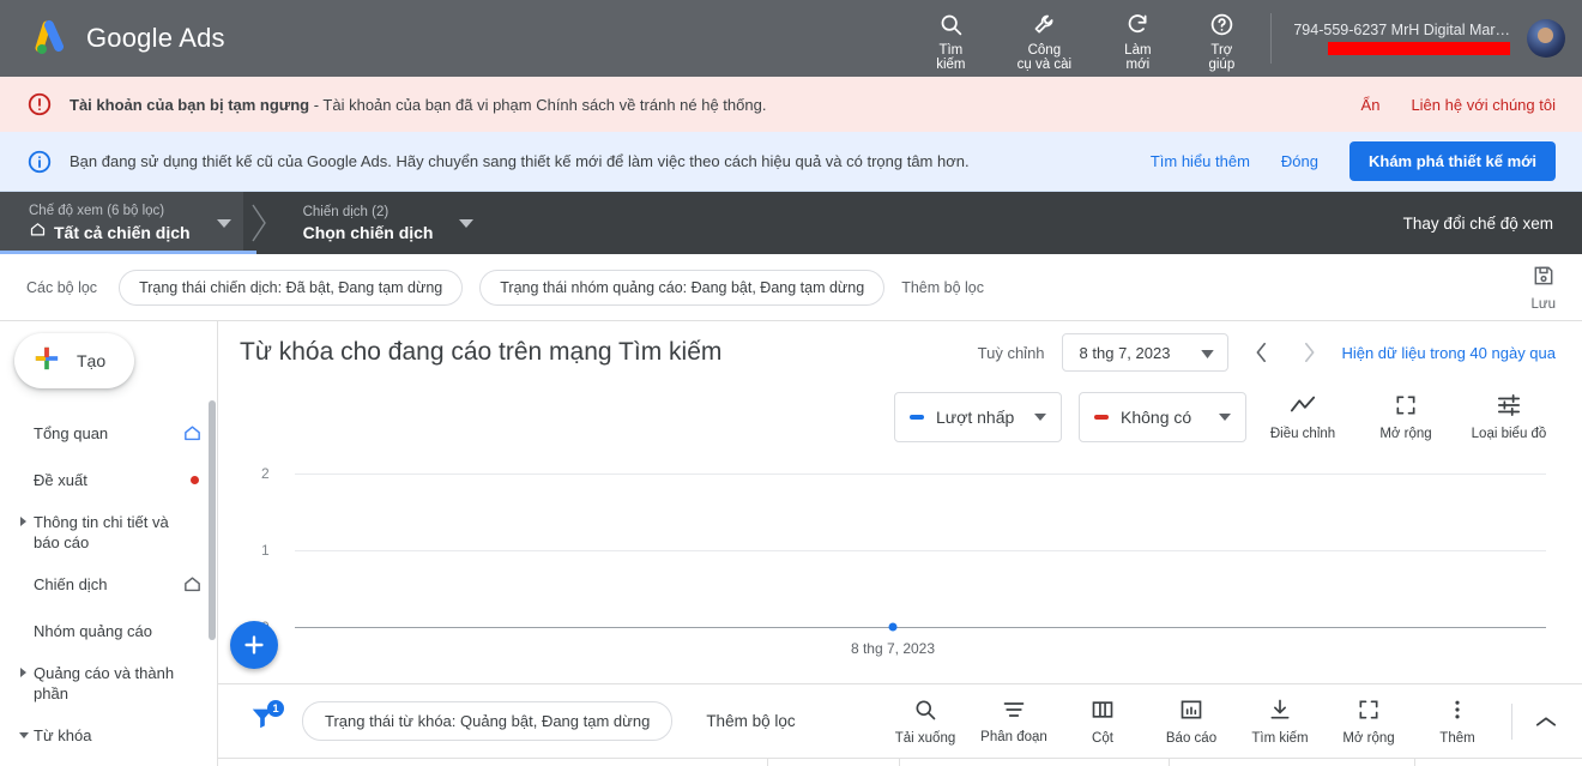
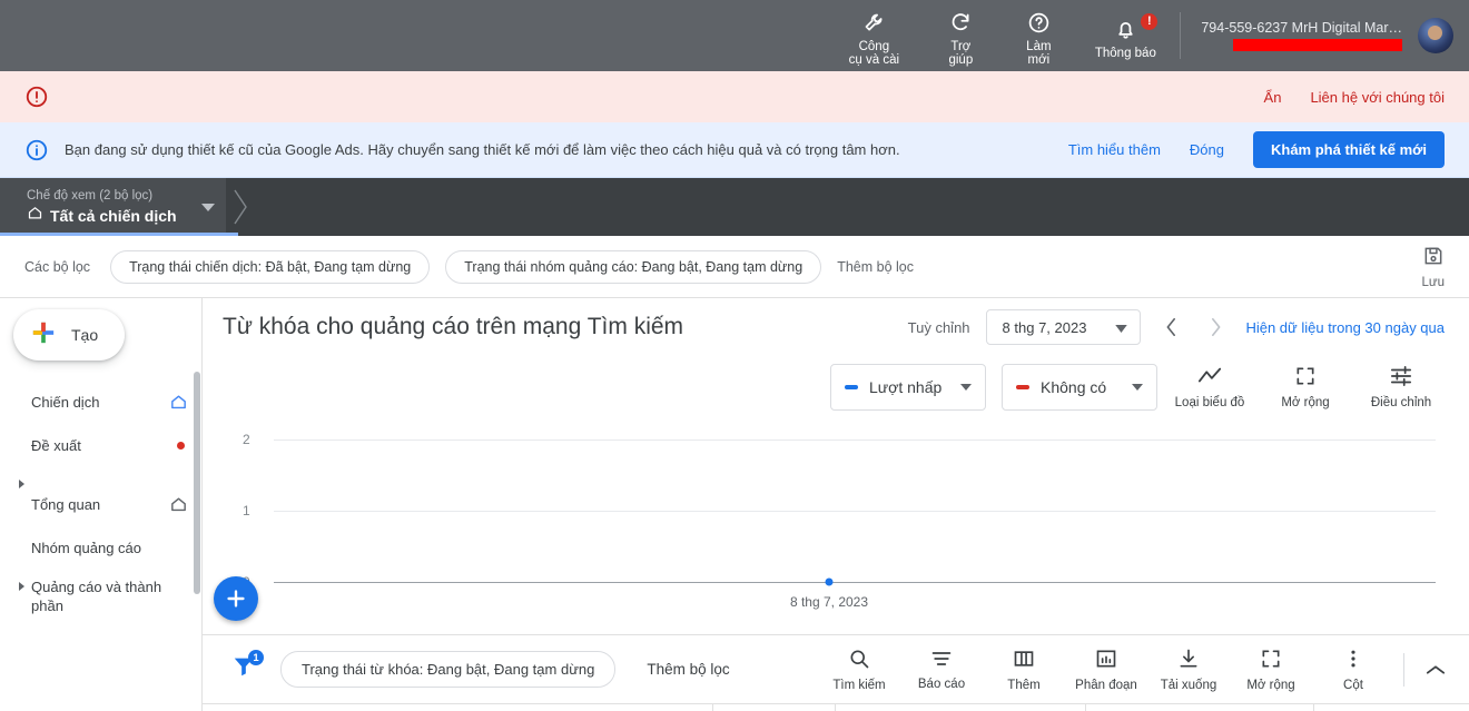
- Google Ads
- Tìm
- kiếm
  Công
  cụ và cài
- Làm
+ Trợ
- mới
+ giúp
- Trợ
+ Làm
- giúp
+ mới
+ !
+ Thông báo
  794-559-6237 MrH Digital Mar…
- Tài khoản của bạn bị tạm ngưng - Tài khoản của bạn đã vi phạm Chính sách về tránh né hệ thống.
  Ẩn
  Liên hệ với chúng tôi
  Bạn đang sử dụng thiết kế cũ của Google Ads. Hãy chuyển sang thiết kế mới để làm việc theo cách hiệu quả và có trọng tâm hơn.
  Tìm hiểu thêm
  Đóng
  Khám phá thiết kế mới
- Chế độ xem (6 bộ lọc)
+ Chế độ xem (2 bộ lọc)
  Tất cả chiến dịch
- Chiến dịch (2)
- Chọn chiến dịch
- Thay đổi chế độ xem
  Các bộ lọc
  Trạng thái chiến dịch: Đã bật, Đang tạm dừng
  Trạng thái nhóm quảng cáo: Đang bật, Đang tạm dừng
  Thêm bộ lọc
  Lưu
  Tạo
- Tổng quan
+ Chiến dịch
  Đề xuất
- Thông tin chi tiết và báo cáo
- Chiến dịch
+ Tổng quan
  Nhóm quảng cáo
  Quảng cáo và thành phần
- Từ khóa
- Từ khóa cho đang cáo trên mạng Tìm kiếm
+ Từ khóa cho quảng cáo trên mạng Tìm kiếm
  Tuỳ chỉnh
  8 thg 7, 2023
- Hiện dữ liệu trong 40 ngày qua
+ Hiện dữ liệu trong 30 ngày qua
  Lượt nhấp
  Không có
- Điều chỉnh
+ Loại biểu đồ
  Mở rộng
- Loại biểu đồ
+ Điều chỉnh
  2
  1
  8 thg 7, 2023
  1
- Trạng thái từ khóa: Quảng bật, Đang tạm dừng
+ Trạng thái từ khóa: Đang bật, Đang tạm dừng
  Thêm bộ lọc
- Tải xuống
+ Tìm kiếm
- Phân đoạn
+ Báo cáo
- Cột
+ Thêm
- Báo cáo
+ Phân đoạn
- Tìm kiếm
+ Tải xuống
  Mở rộng
- Thêm
+ Cột
